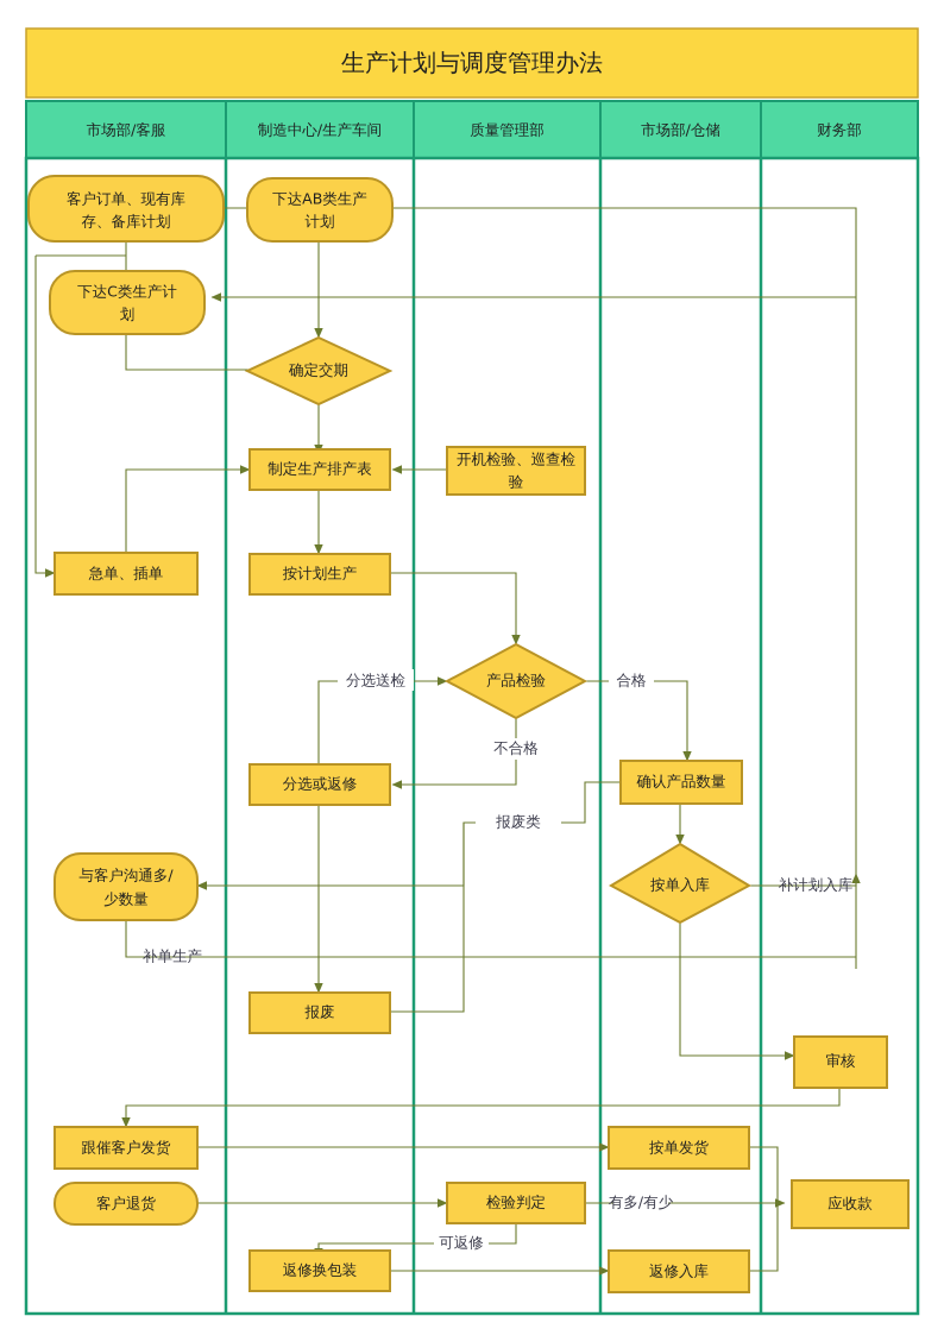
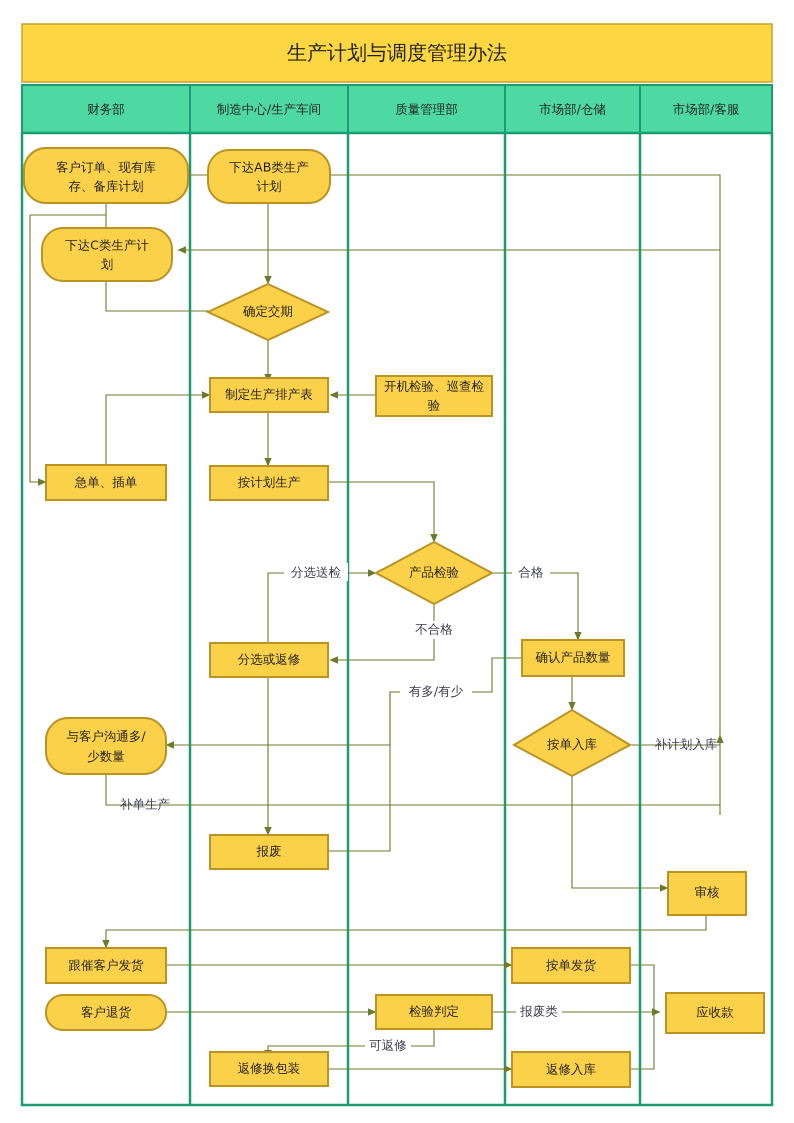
  生产计划与调度管理办法
- 市场部/客服
+ 财务部
  制造中心/生产车间
  质量管理部
  市场部/仓储
- 财务部
+ 市场部/客服
  客户订单、现有库
  存、备库计划
  下达C类生产计
  划
  急单、插单
  与客户沟通多/
  少数量
  跟催客户发货
  客户退货
  下达AB类生产
  计划
  确定交期
  制定生产排产表
  按计划生产
  分选或返修
  报废
  返修换包装
  开机检验、巡查检
  验
  产品检验
  检验判定
  确认产品数量
  按单入库
  按单发货
  返修入库
  审核
  应收款
  分选送检
  合格
  不合格
- 报废类
+ 有多/有少
  补计划入库
  补单生产
- 有多/有少
+ 报废类
  可返修
